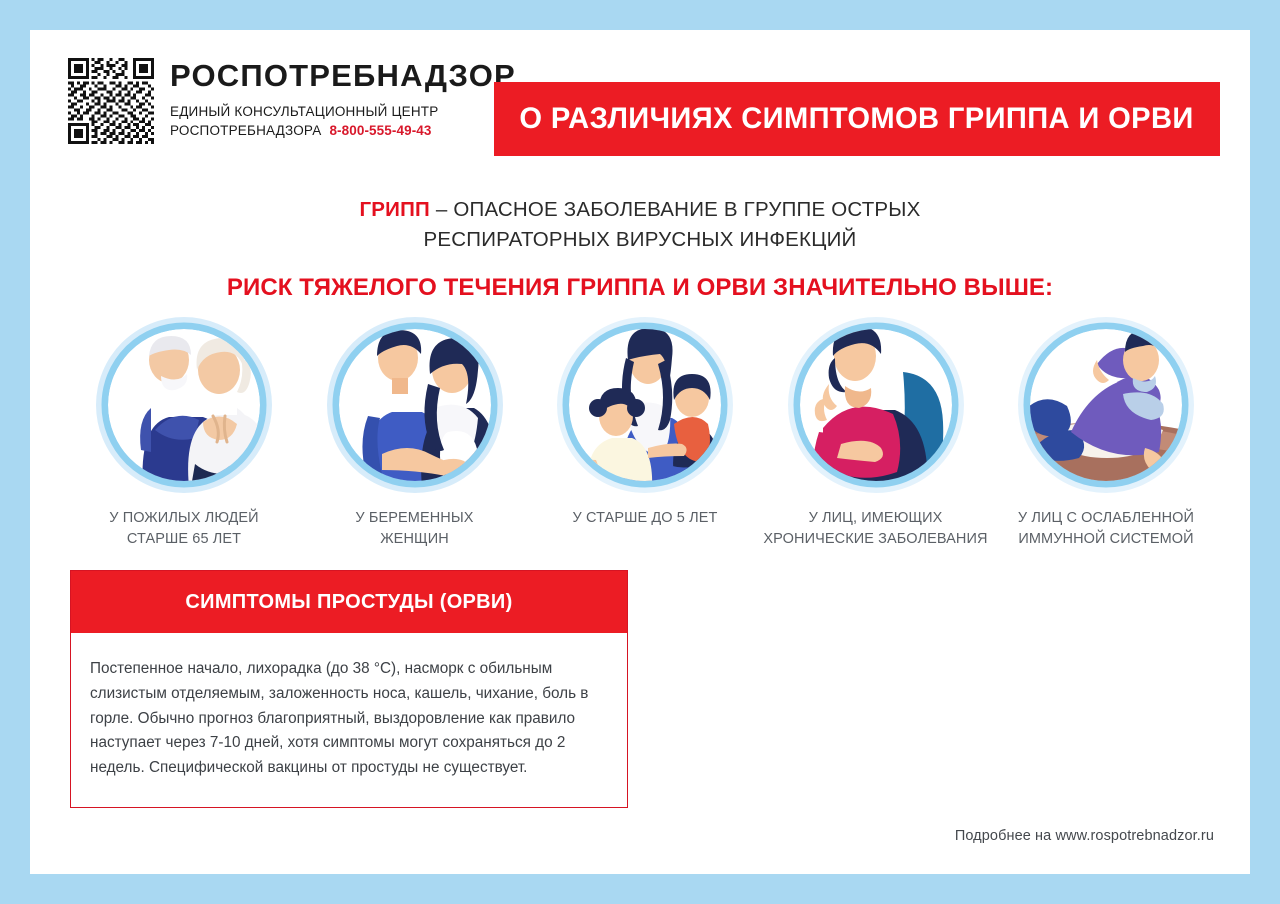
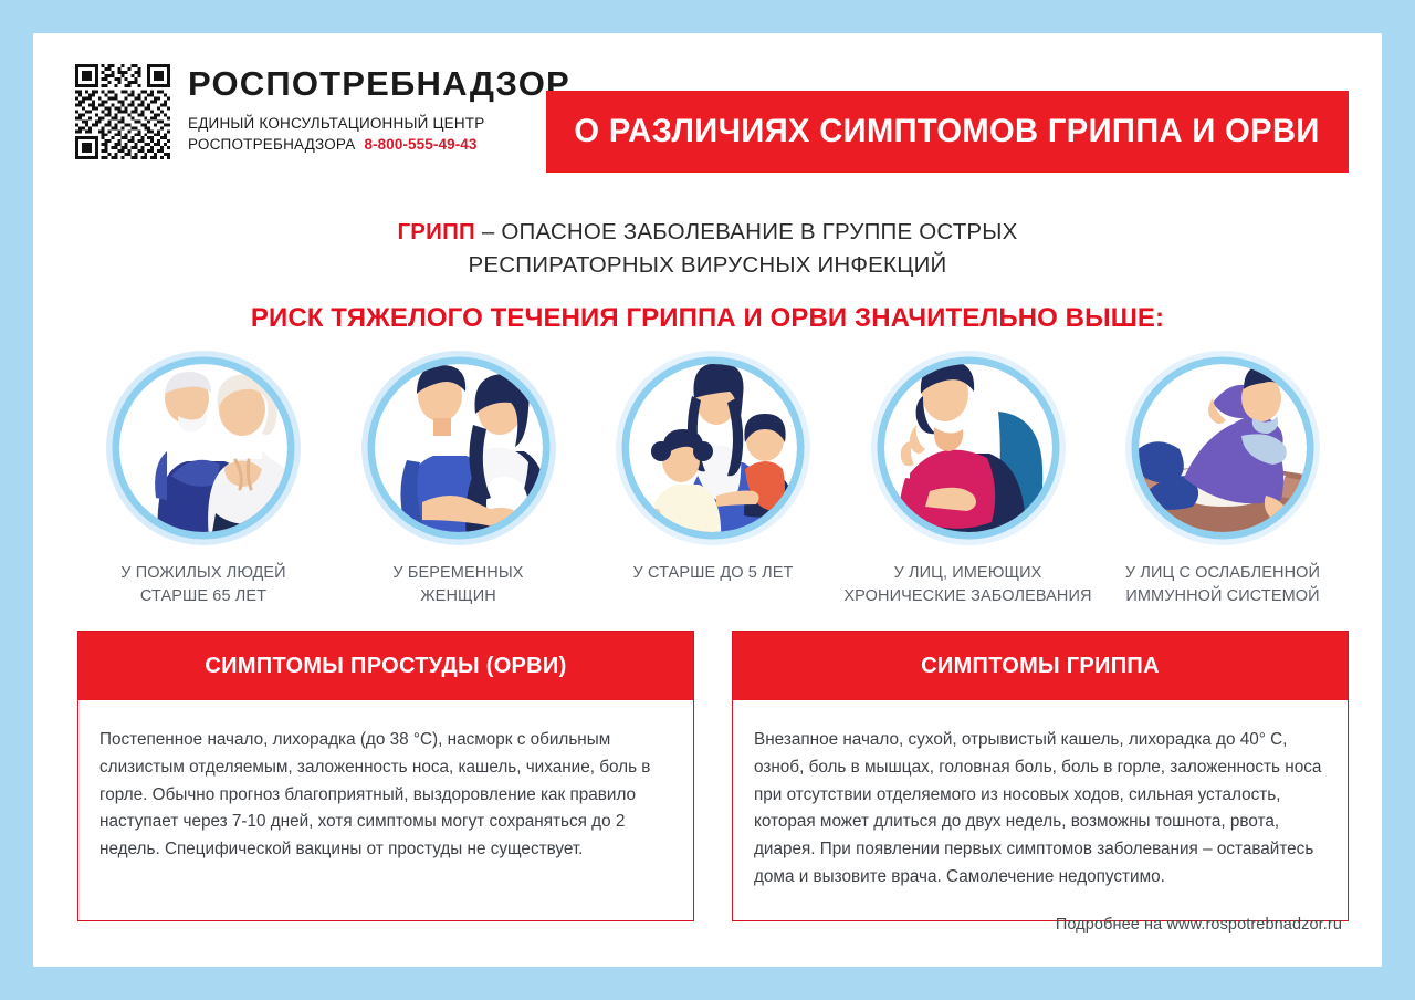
  РОСПОТРЕБНАДЗОР
  ЕДИНЫЙ КОНСУЛЬТАЦИОННЫЙ ЦЕНТР
  РОСПОТРЕБНАДЗОРА 8-800-555-49-43
  О РАЗЛИЧИЯХ СИМПТОМОВ ГРИППА И ОРВИ
  ГРИПП – ОПАСНОЕ ЗАБОЛЕВАНИЕ В ГРУППЕ ОСТРЫХ
  РЕСПИРАТОРНЫХ ВИРУСНЫХ ИНФЕКЦИЙ
  РИСК ТЯЖЕЛОГО ТЕЧЕНИЯ ГРИППА И ОРВИ ЗНАЧИТЕЛЬНО ВЫШЕ:
  У ПОЖИЛЫХ ЛЮДЕЙ
  СТАРШЕ 65 ЛЕТ
  У БЕРЕМЕННЫХ
  ЖЕНЩИН
  У СТАРШЕ ДО 5 ЛЕТ
  У ЛИЦ, ИМЕЮЩИХ
  ХРОНИЧЕСКИЕ ЗАБОЛЕВАНИЯ
  У ЛИЦ С ОСЛАБЛЕННОЙ
  ИММУННОЙ СИСТЕМОЙ
  СИМПТОМЫ ПРОСТУДЫ (ОРВИ)
  Постепенное начало, лихорадка (до 38 °С), насморк с обильным слизистым отделяемым, заложенность носа, кашель, чихание, боль в горле. Обычно прогноз благоприятный, выздоровление как правило наступает через 7-10 дней, хотя симптомы могут сохраняться до 2 недель. Специфической вакцины от простуды не существует.
+ СИМПТОМЫ ГРИППА
+ Внезапное начало, сухой, отрывистый кашель, лихорадка до 40° С, озноб, боль в мышцах, головная боль, боль в горле, заложенность носа при отсутствии отделяемого из носовых ходов, сильная усталость, которая может длиться до двух недель, возможны тошнота, рвота, диарея. При появлении первых симптомов заболевания – оставайтесь дома и вызовите врача. Самолечение недопустимо.
  Подробнее на www.rospotrebnadzor.ru
